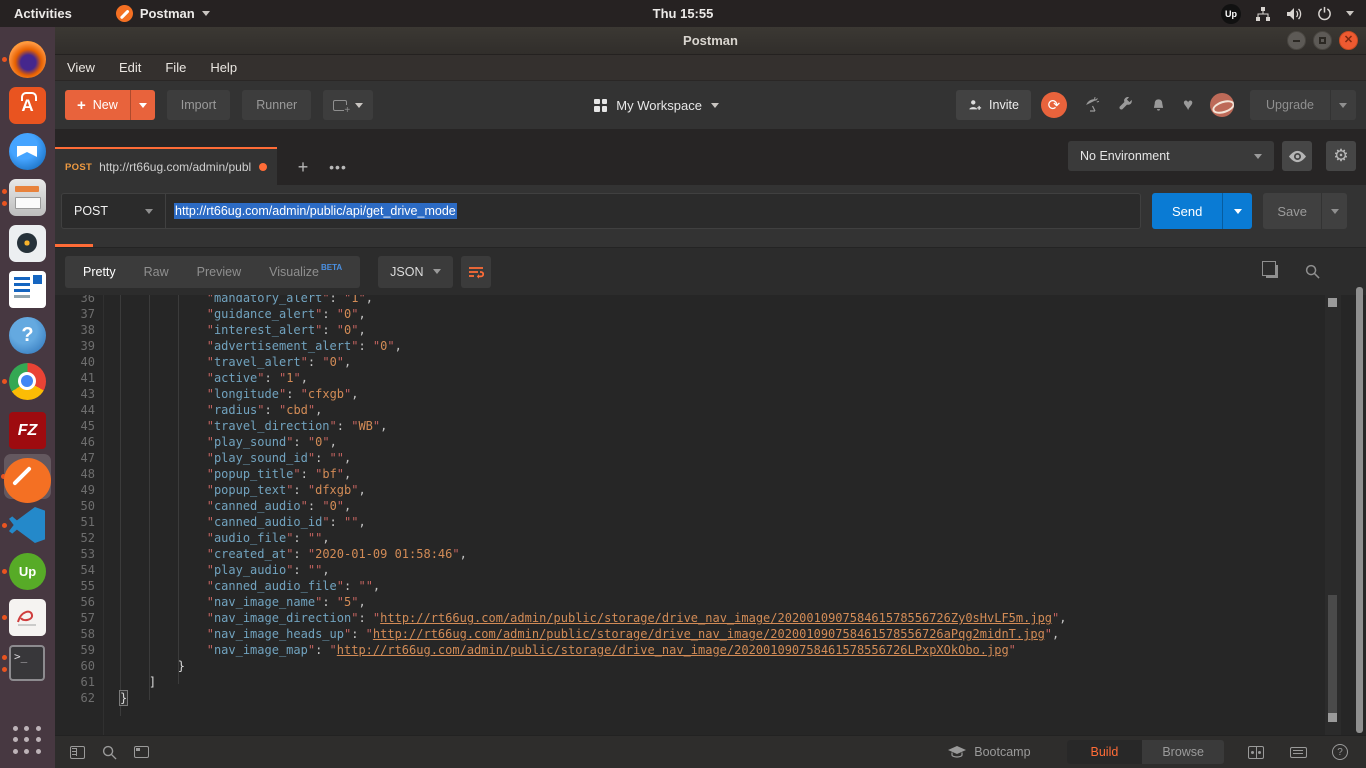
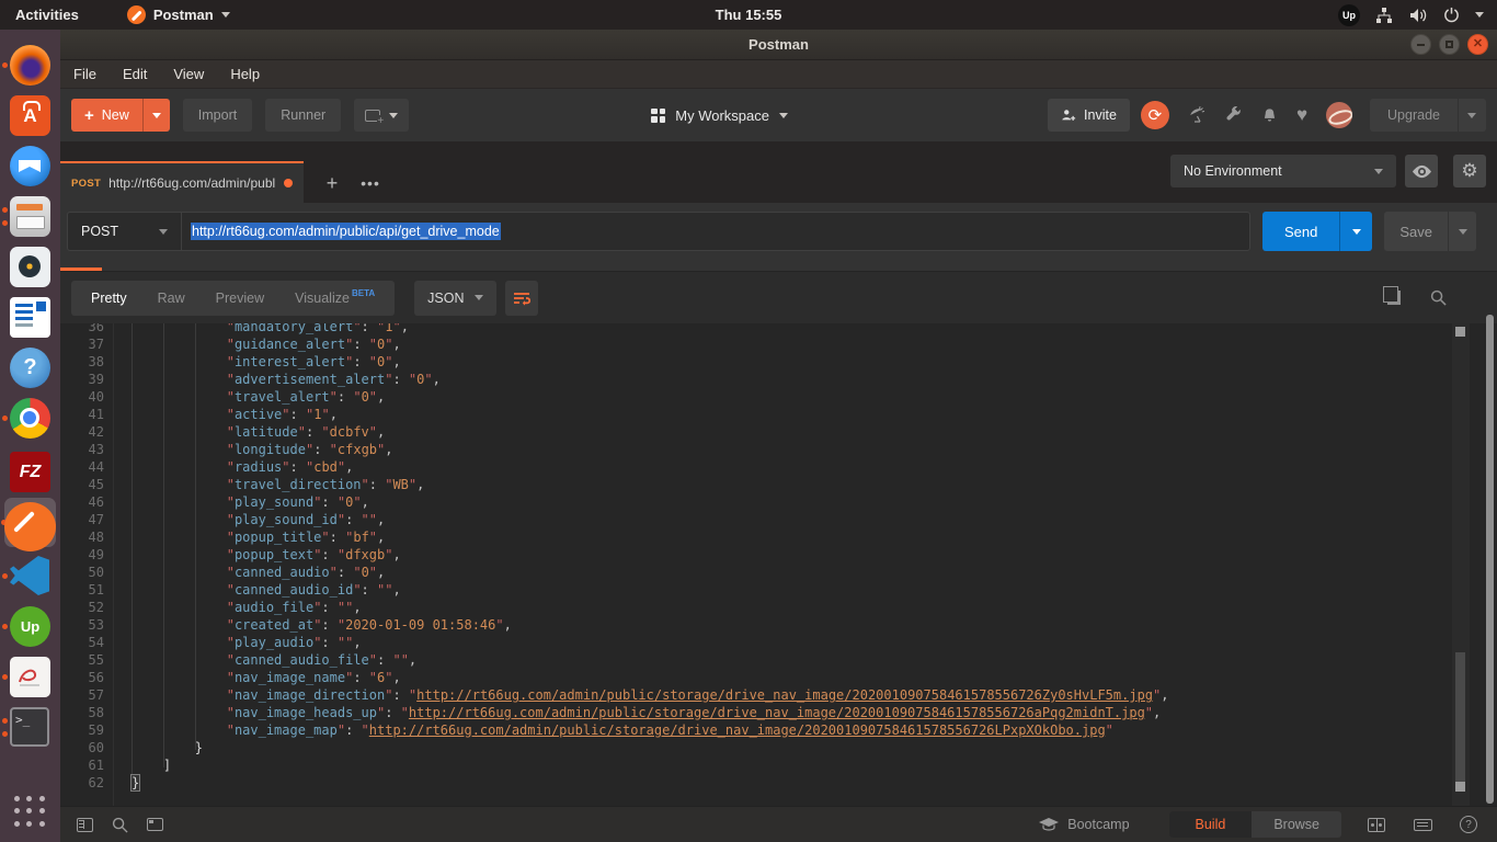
  Activities
  Postman
  Thu 15:55
  Up
  A
  ?
  FZ
  Up
  >_
  Postman
  ✕
- View
+ File
  Edit
- File
+ View
  Help
  +
  New
  Import
  Runner
  My Workspace
  Invite
  ⟳
  ♥
  Upgrade
  POST
  http://rt66ug.com/admin/publ
  +
  •••
  No Environment
  ⚙
  POST
  http://rt66ug.com/admin/public/api/get_drive_mode
  Send
  Save
  Pretty
  Raw
  Preview
  Visualize
  BETA
  JSON
  36
  "mandatory_alert": "1",
  37
  "guidance_alert": "0",
  38
  "interest_alert": "0",
  39
  "advertisement_alert": "0",
  40
  "travel_alert": "0",
  41
  "active": "1",
+ 42
+ "latitude": "dcbfv",
  43
  "longitude": "cfxgb",
  44
  "radius": "cbd",
  45
  "travel_direction": "WB",
  46
  "play_sound": "0",
  47
  "play_sound_id": "",
  48
  "popup_title": "bf",
  49
  "popup_text": "dfxgb",
  50
  "canned_audio": "0",
  51
  "canned_audio_id": "",
  52
  "audio_file": "",
  53
  "created_at": "2020-01-09 01:58:46",
  54
  "play_audio": "",
  55
  "canned_audio_file": "",
  56
- "nav_image_name": "5",
+ "nav_image_name": "6",
  57
  "nav_image_direction": "http://rt66ug.com/admin/public/storage/drive_nav_image/202001090758461578556726Zy0sHvLF5m.jpg",
  58
  "nav_image_heads_up": "http://rt66ug.com/admin/public/storage/drive_nav_image/202001090758461578556726aPqg2midnT.jpg",
  59
  "nav_image_map": "http://rt66ug.com/admin/public/storage/drive_nav_image/202001090758461578556726LPxpXOkObo.jpg"
  60
  }
  61
  ]
  62
  }
  Bootcamp
  Build
  Browse
  ?
